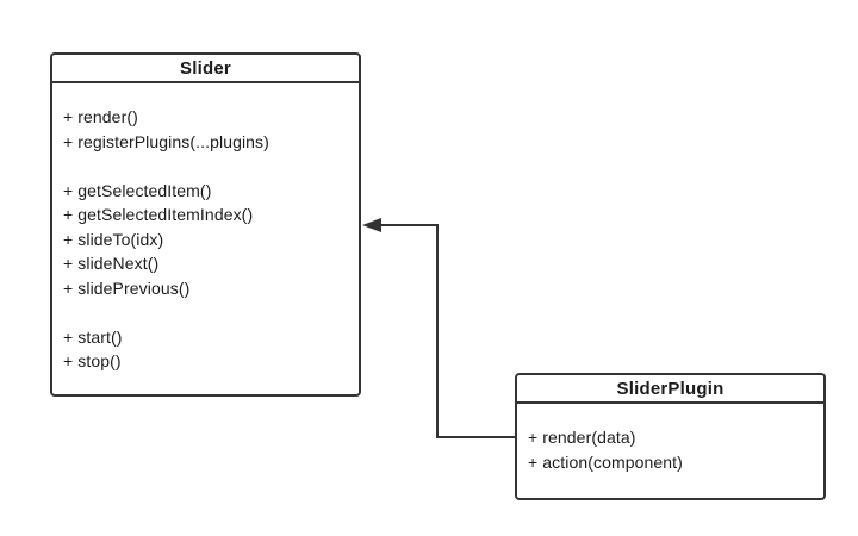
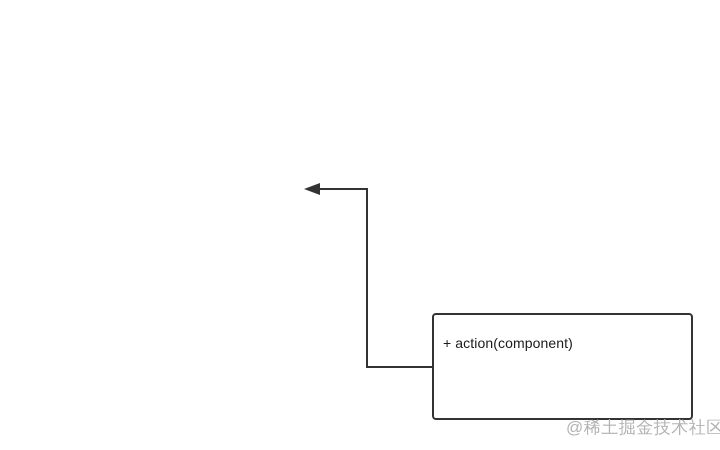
- Slider
- + render()
- + registerPlugins(...plugins)
- + getSelectedItem()
- + getSelectedItemIndex()
- + slideTo(idx)
- + slideNext()
- + slidePrevious()
- + start()
- + stop()
- SliderPlugin
- + render(data)
  + action(component)
+ @稀土掘金技术社区
